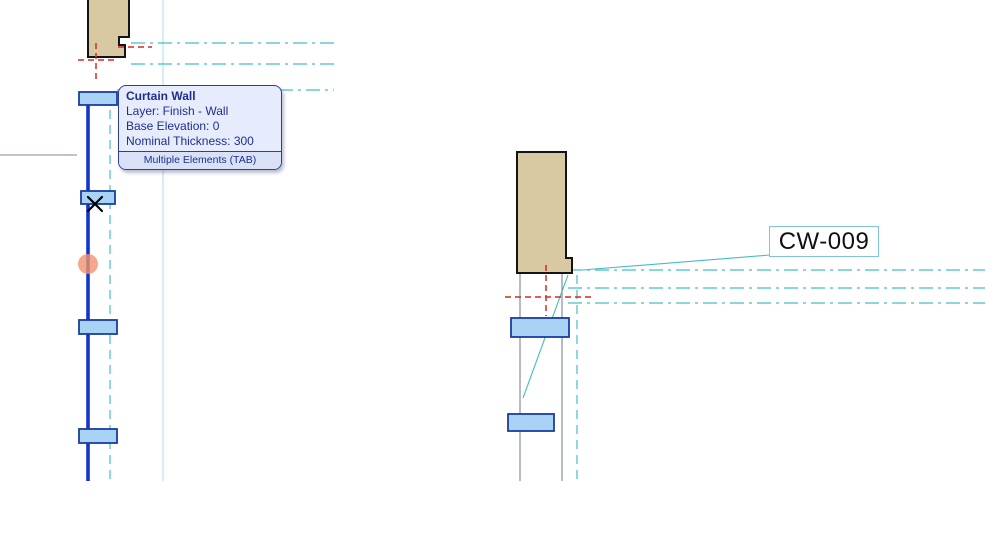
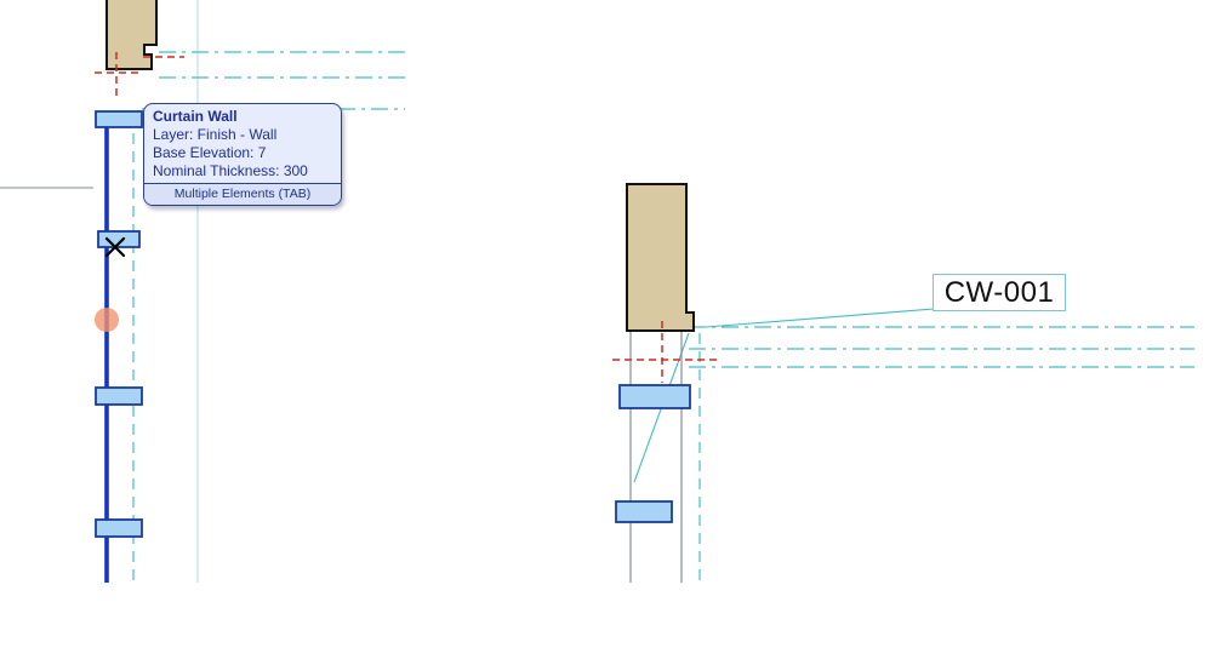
  Curtain Wall
  Layer: Finish - Wall
- Base Elevation: 0
+ Base Elevation: 7
  Nominal Thickness: 300
  Multiple Elements (TAB)
- CW-009
+ CW-001
